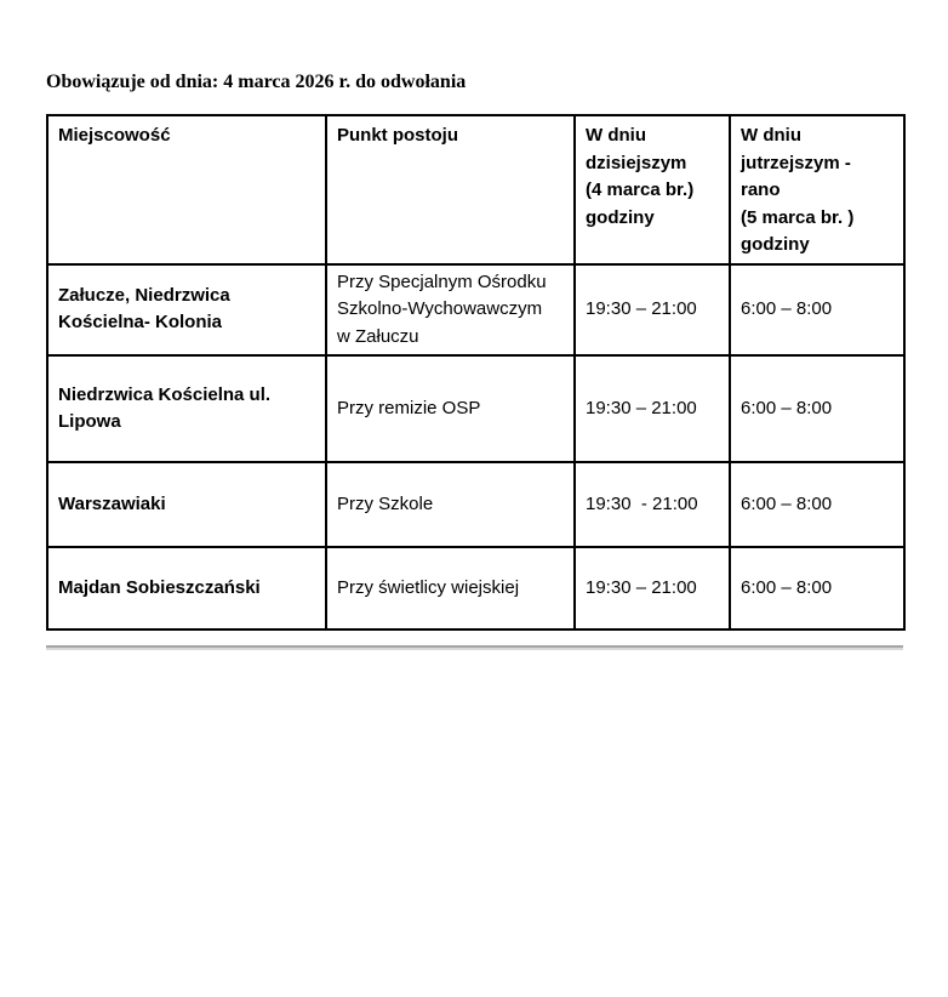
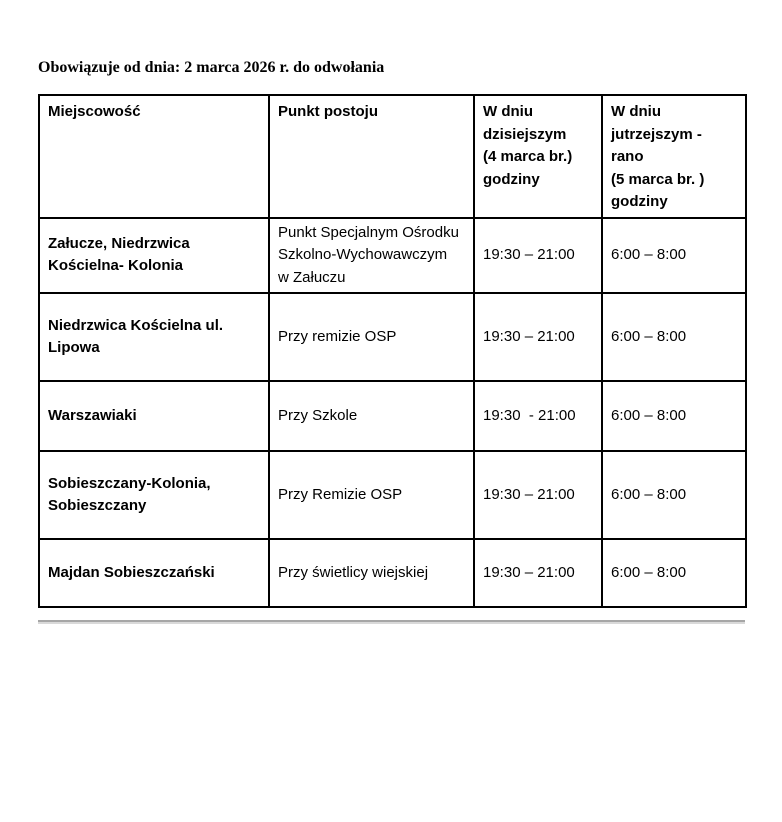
- Obowiązuje od dnia: 4 marca 2026 r. do odwołania
+ Obowiązuje od dnia: 2 marca 2026 r. do odwołania
  Miejscowość	Punkt postoju	W dniu dzisiejszym (4 marca br.) godziny	W dniu jutrzejszym - rano (5 marca br. ) godziny
- Załucze, Niedrzwica Kościelna- Kolonia	Przy Specjalnym Ośrodku Szkolno-Wychowawczym w Załuczu	19:30 – 21:00	6:00 – 8:00
+ Załucze, Niedrzwica Kościelna- Kolonia	Punkt Specjalnym Ośrodku Szkolno-Wychowawczym w Załuczu	19:30 – 21:00	6:00 – 8:00
  Niedrzwica Kościelna ul. Lipowa	Przy remizie OSP	19:30 – 21:00	6:00 – 8:00
  Warszawiaki	Przy Szkole	19:30 - 21:00	6:00 – 8:00
+ Sobieszczany-Kolonia, Sobieszczany	Przy Remizie OSP	19:30 – 21:00	6:00 – 8:00
  Majdan Sobieszczański	Przy świetlicy wiejskiej	19:30 – 21:00	6:00 – 8:00
